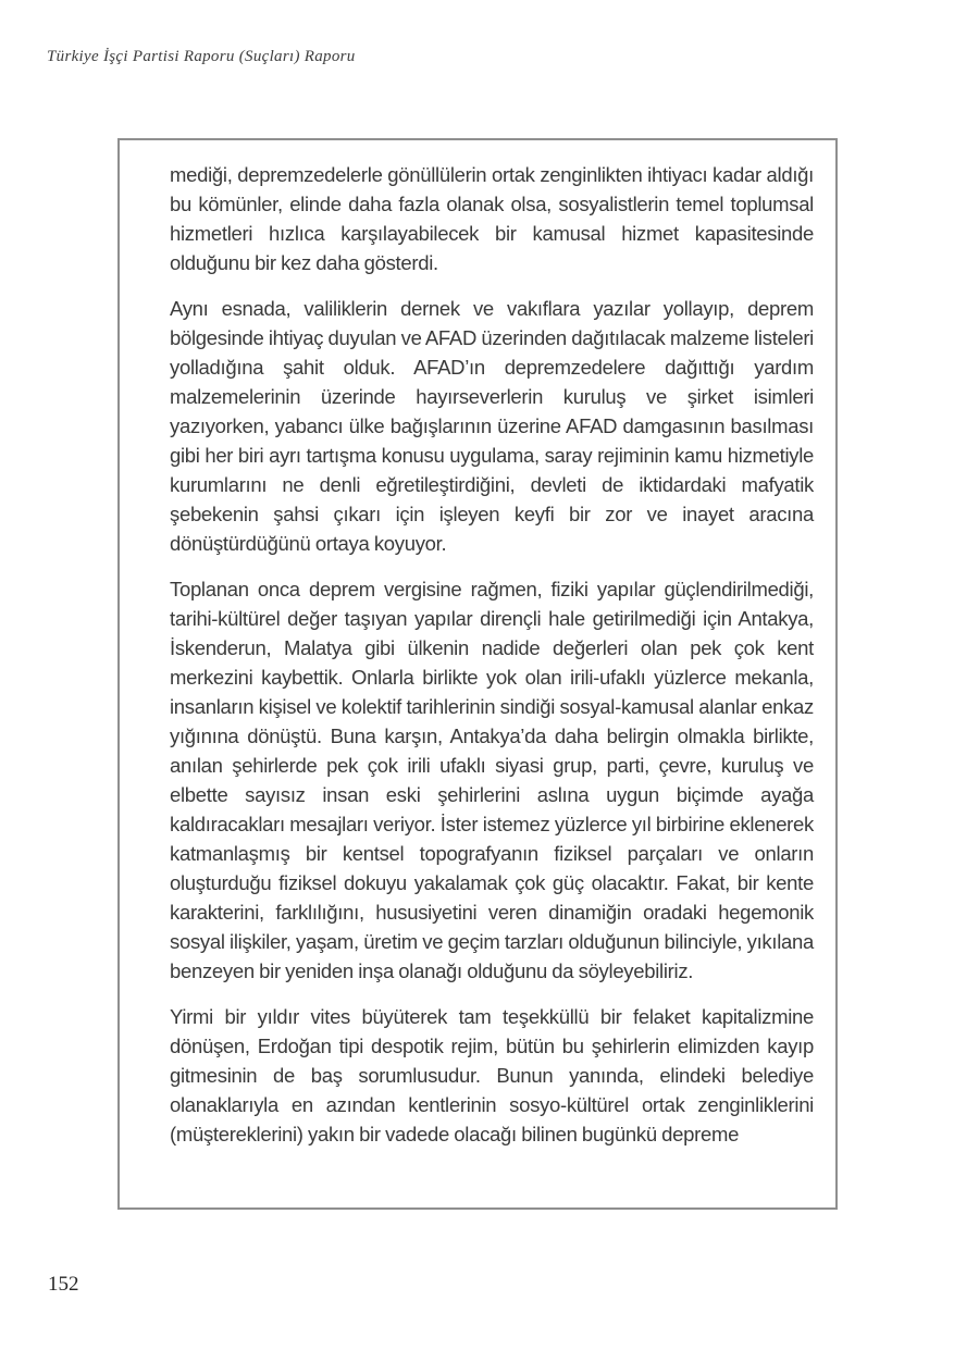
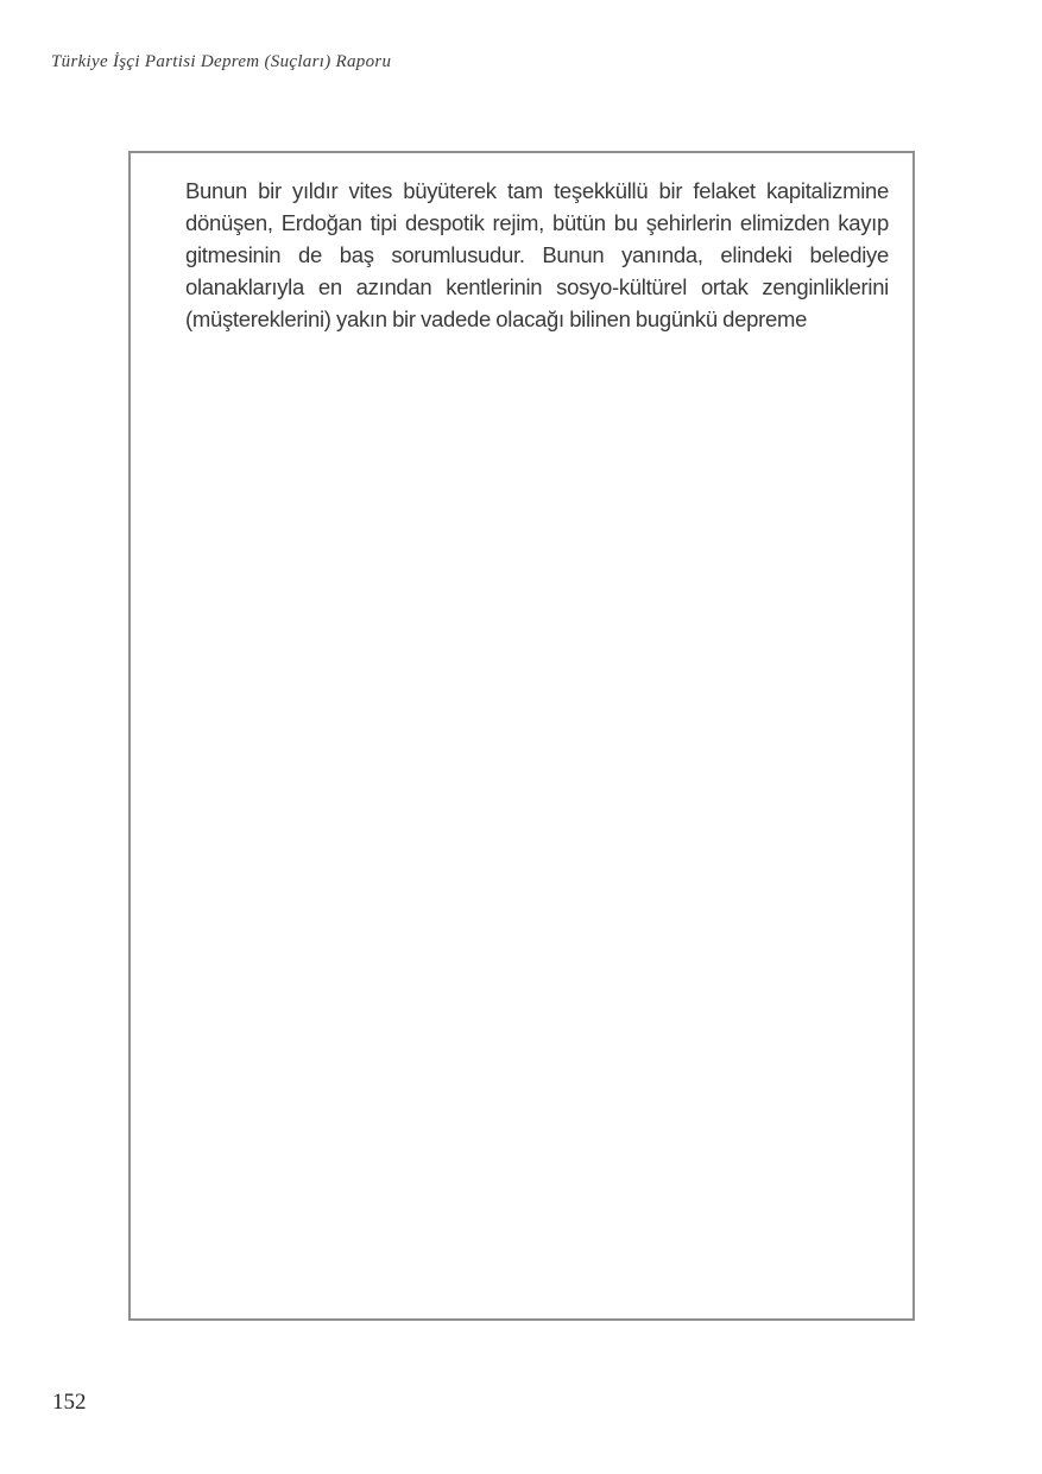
- Türkiye İşçi Partisi Raporu (Suçları) Raporu
+ Türkiye İşçi Partisi Deprem (Suçları) Raporu
- mediği, depremzedelerle gönüllülerin ortak zenginlikten ihtiyacı kadar aldığı bu kömünler, elinde daha fazla olanak olsa, sosyalistlerin temel toplumsal hizmetleri hızlıca karşılayabilecek bir kamusal hizmet kapasitesinde olduğunu bir kez daha gösterdi.
- Aynı esnada, valiliklerin dernek ve vakıflara yazılar yollayıp, deprem bölgesinde ihtiyaç duyulan ve AFAD üzerinden dağıtılacak malzeme listeleri yolladığına şahit olduk. AFAD’ın depremzedelere dağıttığı yardım malzemelerinin üzerinde hayırseverlerin kuruluş ve şirket isimleri yazıyorken, yabancı ülke bağışlarının üzerine AFAD damgasının basılması gibi her biri ayrı tartışma konusu uygulama, saray rejiminin kamu hizmetiyle kurumlarını ne denli eğretileştirdiğini, devleti de iktidardaki mafyatik şebekenin şahsi çıkarı için işleyen keyfi bir zor ve inayet aracına dönüştürdüğünü ortaya koyuyor.
- Toplanan onca deprem vergisine rağmen, fiziki yapılar güçlendirilmediği, tarihi-kültürel değer taşıyan yapılar dirençli hale getirilmediği için Antakya, İskenderun, Malatya gibi ülkenin nadide değerleri olan pek çok kent merkezini kaybettik. Onlarla birlikte yok olan irili-ufaklı yüzlerce mekanla, insanların kişisel ve kolektif tarihlerinin sindiği sosyal-kamusal alanlar enkaz yığınına dönüştü. Buna karşın, Antakya’da daha belirgin olmakla birlikte, anılan şehirlerde pek çok irili ufaklı siyasi grup, parti, çevre, kuruluş ve elbette sayısız insan eski şehirlerini aslına uygun biçimde ayağa kaldıracakları mesajları veriyor. İster istemez yüzlerce yıl birbirine eklenerek katmanlaşmış bir kentsel topografyanın fiziksel parçaları ve onların oluşturduğu fiziksel dokuyu yakalamak çok güç olacaktır. Fakat, bir kente karakterini, farklılığını, hususiyetini veren dinamiğin oradaki hegemonik sosyal ilişkiler, yaşam, üretim ve geçim tarzları olduğunun bilinciyle, yıkılana benzeyen bir yeniden inşa olanağı olduğunu da söyleyebiliriz.
- Yirmi bir yıldır vites büyüterek tam teşekküllü bir felaket kapitalizmine dönüşen, Erdoğan tipi despotik rejim, bütün bu şehirlerin elimizden kayıp gitmesinin de baş sorumlusudur. Bunun yanında, elindeki belediye olanaklarıyla en azından kentlerinin sosyo-kültürel ortak zenginliklerini (müştereklerini) yakın bir vadede olacağı bilinen bugünkü depreme
+ Bunun bir yıldır vites büyüterek tam teşekküllü bir felaket kapitalizmine dönüşen, Erdoğan tipi despotik rejim, bütün bu şehirlerin elimizden kayıp gitmesinin de baş sorumlusudur. Bunun yanında, elindeki belediye olanaklarıyla en azından kentlerinin sosyo-kültürel ortak zenginliklerini (müştereklerini) yakın bir vadede olacağı bilinen bugünkü depreme
  152
